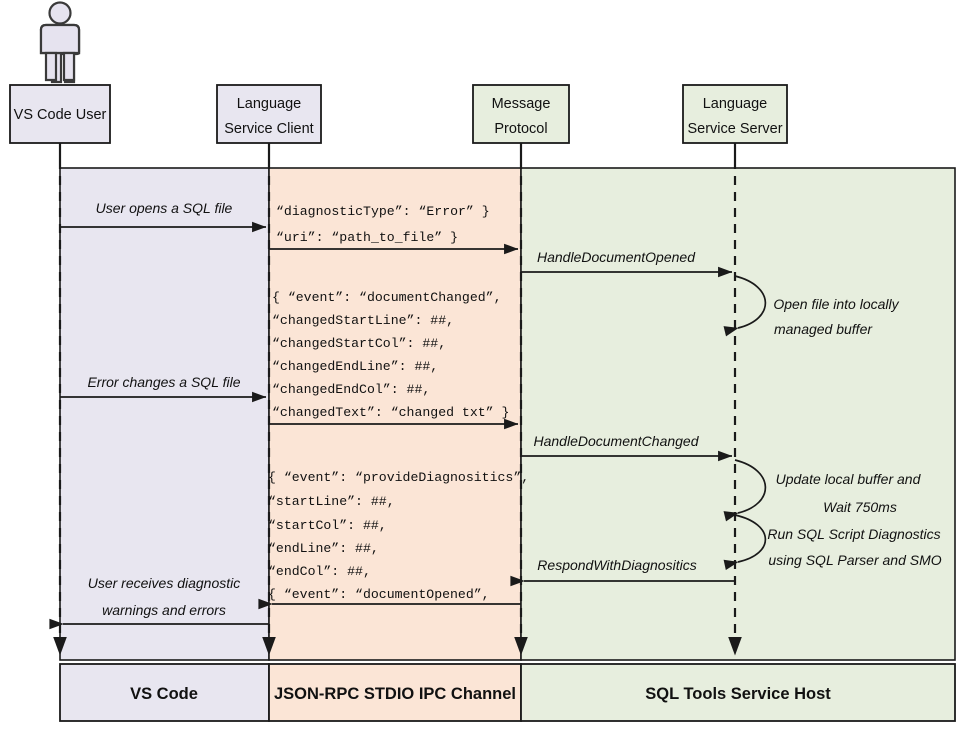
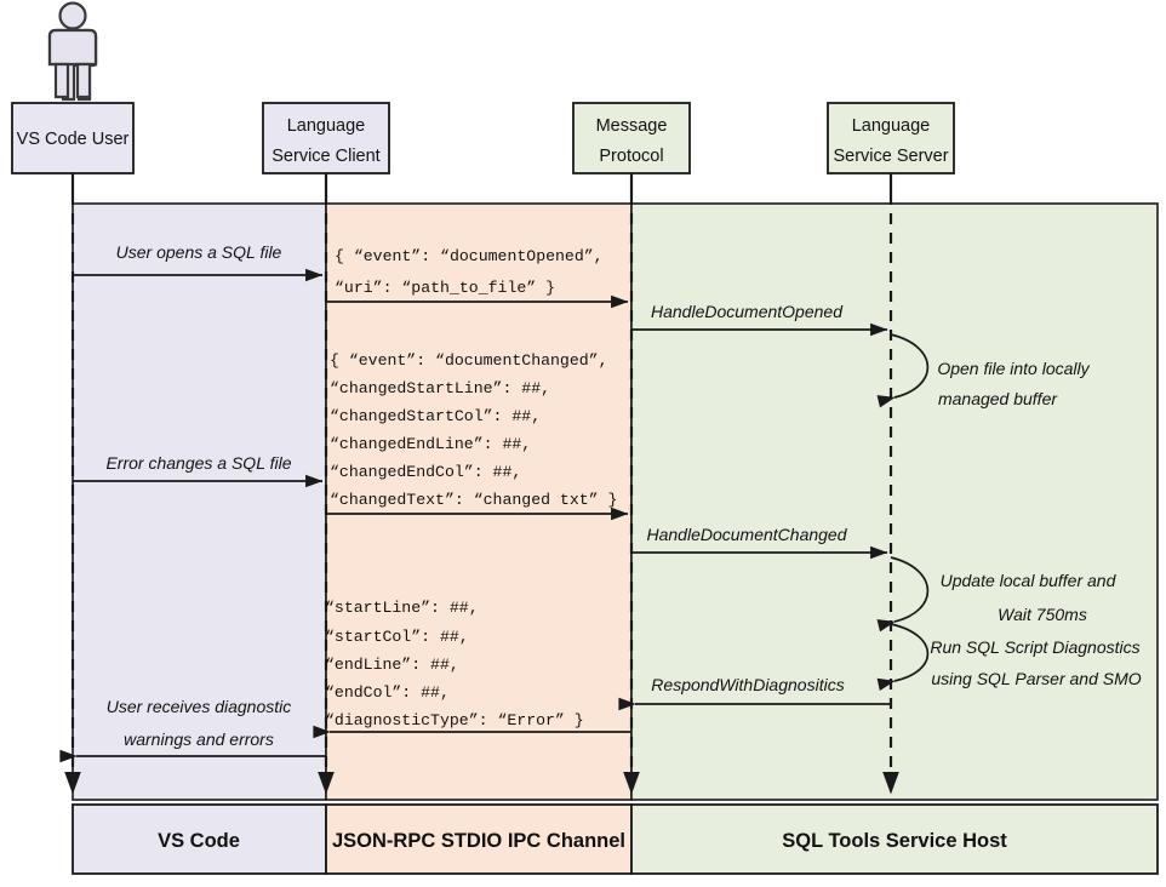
  VS Code User
  Language
  Service Client
  Message
  Protocol
  Language
  Service Server
  User opens a SQL file
  HandleDocumentOpened
  Error changes a SQL file
  HandleDocumentChanged
  RespondWithDiagnositics
  User receives diagnostic
  warnings and errors
  Open file into locally
  managed buffer
  Update local buffer and
  Wait 750ms
  Run SQL Script Diagnostics
  using SQL Parser and SMO
- “diagnosticType”: “Error” }
+ { “event”: “documentOpened”,
  “uri”: “path_to_file” }
  { “event”: “documentChanged”,
  “changedStartLine”: ##,
  “changedStartCol”: ##,
  “changedEndLine”: ##,
  “changedEndCol”: ##,
  “changedText”: “changed txt” }
- { “event”: “provideDiagnositics”,
  “startLine”: ##,
  “startCol”: ##,
  “endLine”: ##,
  “endCol”: ##,
- { “event”: “documentOpened”,
+ “diagnosticType”: “Error” }
  VS Code
  JSON-RPC STDIO IPC Channel
  SQL Tools Service Host
